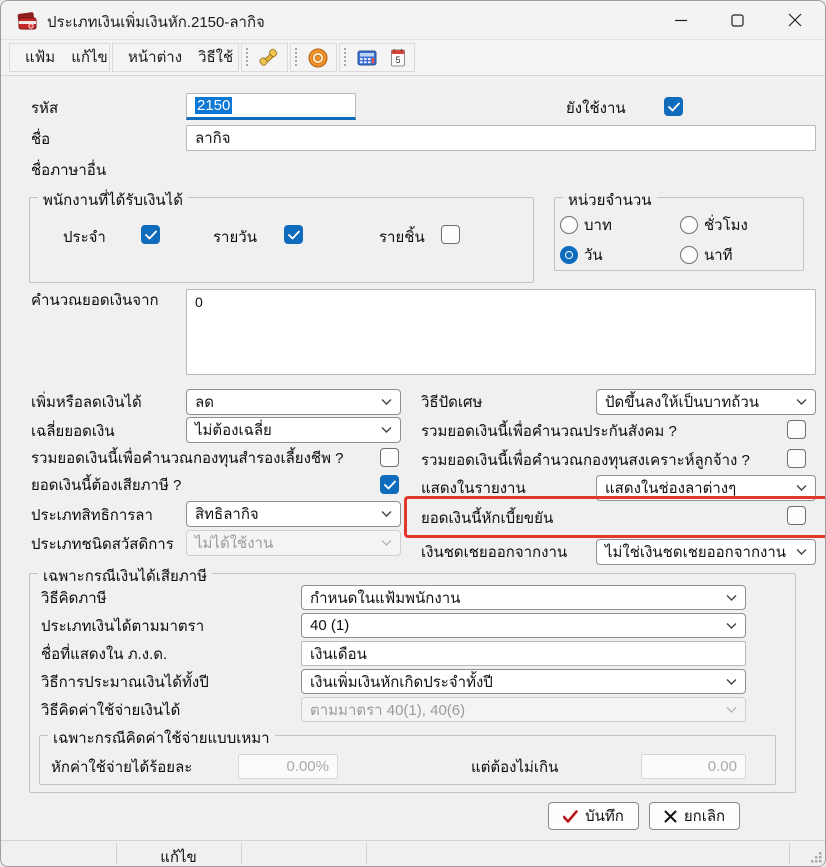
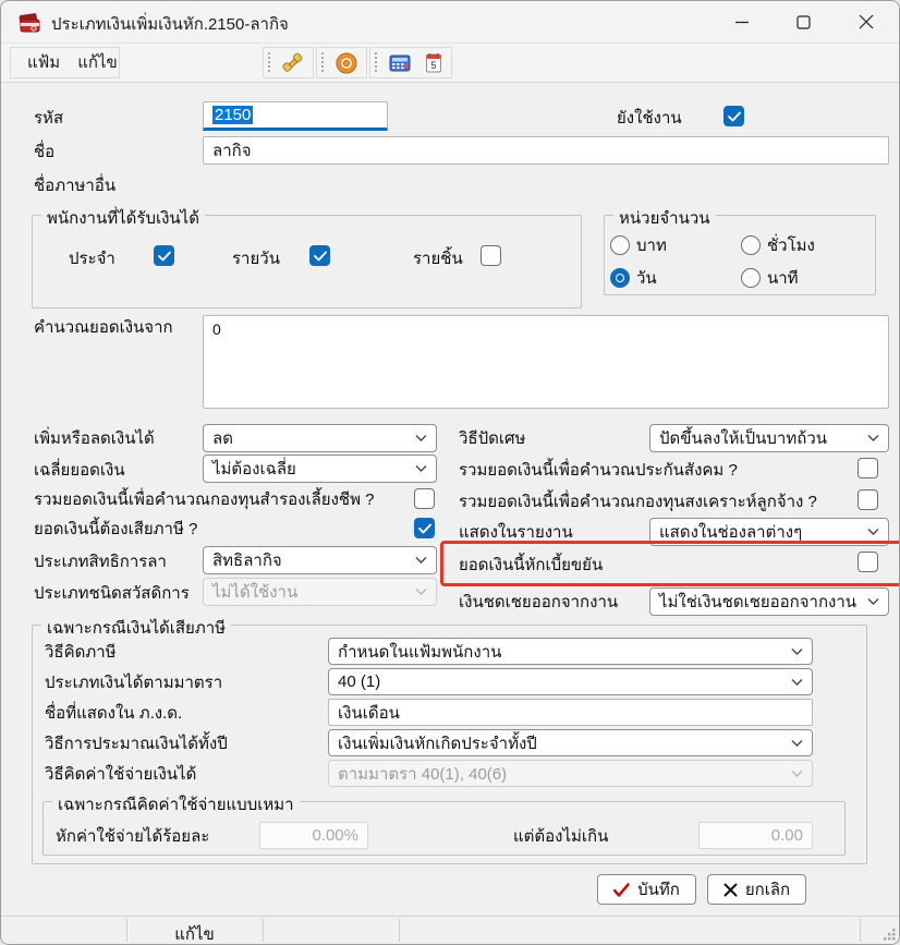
  ประเภทเงินเพิ่มเงินหัก.2150-ลากิจ
  แฟ้ม
  แก้ไข
- หน้าต่าง
- วิธีใช้
  5
  รหัส
  2150
  ยังใช้งาน
  ชื่อ
  ลากิจ
  ชื่อภาษาอื่น
  พนักงานที่ได้รับเงินได้
  ประจำ
  รายวัน
  รายชิ้น
  หน่วยจำนวน
  บาท
  ชั่วโมง
  วัน
  นาที
  คำนวณยอดเงินจาก
  0
  เพิ่มหรือลดเงินได้
  ลด
  เฉลี่ยยอดเงิน
  ไม่ต้องเฉลี่ย
  รวมยอดเงินนี้เพื่อคำนวณกองทุนสำรองเลี้ยงชีพ ?
  ยอดเงินนี้ต้องเสียภาษี ?
  ประเภทสิทธิการลา
  สิทธิลากิจ
  ประเภทชนิดสวัสดิการ
  ไม่ได้ใช้งาน
  วิธีปัดเศษ
  ปัดขึ้นลงให้เป็นบาทถ้วน
  รวมยอดเงินนี้เพื่อคำนวณประกันสังคม ?
  รวมยอดเงินนี้เพื่อคำนวณกองทุนสงเคราะห์ลูกจ้าง ?
  แสดงในรายงาน
  แสดงในช่องลาต่างๆ
  ยอดเงินนี้หักเบี้ยขยัน
  เงินชดเชยออกจากงาน
  ไม่ใช่เงินชดเชยออกจากงาน
  เฉพาะกรณีเงินได้เสียภาษี
  วิธีคิดภาษี
  กำหนดในแฟ้มพนักงาน
  ประเภทเงินได้ตามมาตรา
  40 (1)
  ชื่อที่แสดงใน ภ.ง.ด.
  เงินเดือน
  วิธีการประมาณเงินได้ทั้งปี
  เงินเพิ่มเงินหักเกิดประจำทั้งปี
  วิธีคิดค่าใช้จ่ายเงินได้
  ตามมาตรา 40(1), 40(6)
  เฉพาะกรณีคิดค่าใช้จ่ายแบบเหมา
  หักค่าใช้จ่ายได้ร้อยละ
  0.00%
  แต่ต้องไม่เกิน
  0.00
  บันทึก
  ยกเลิก
  แก้ไข
